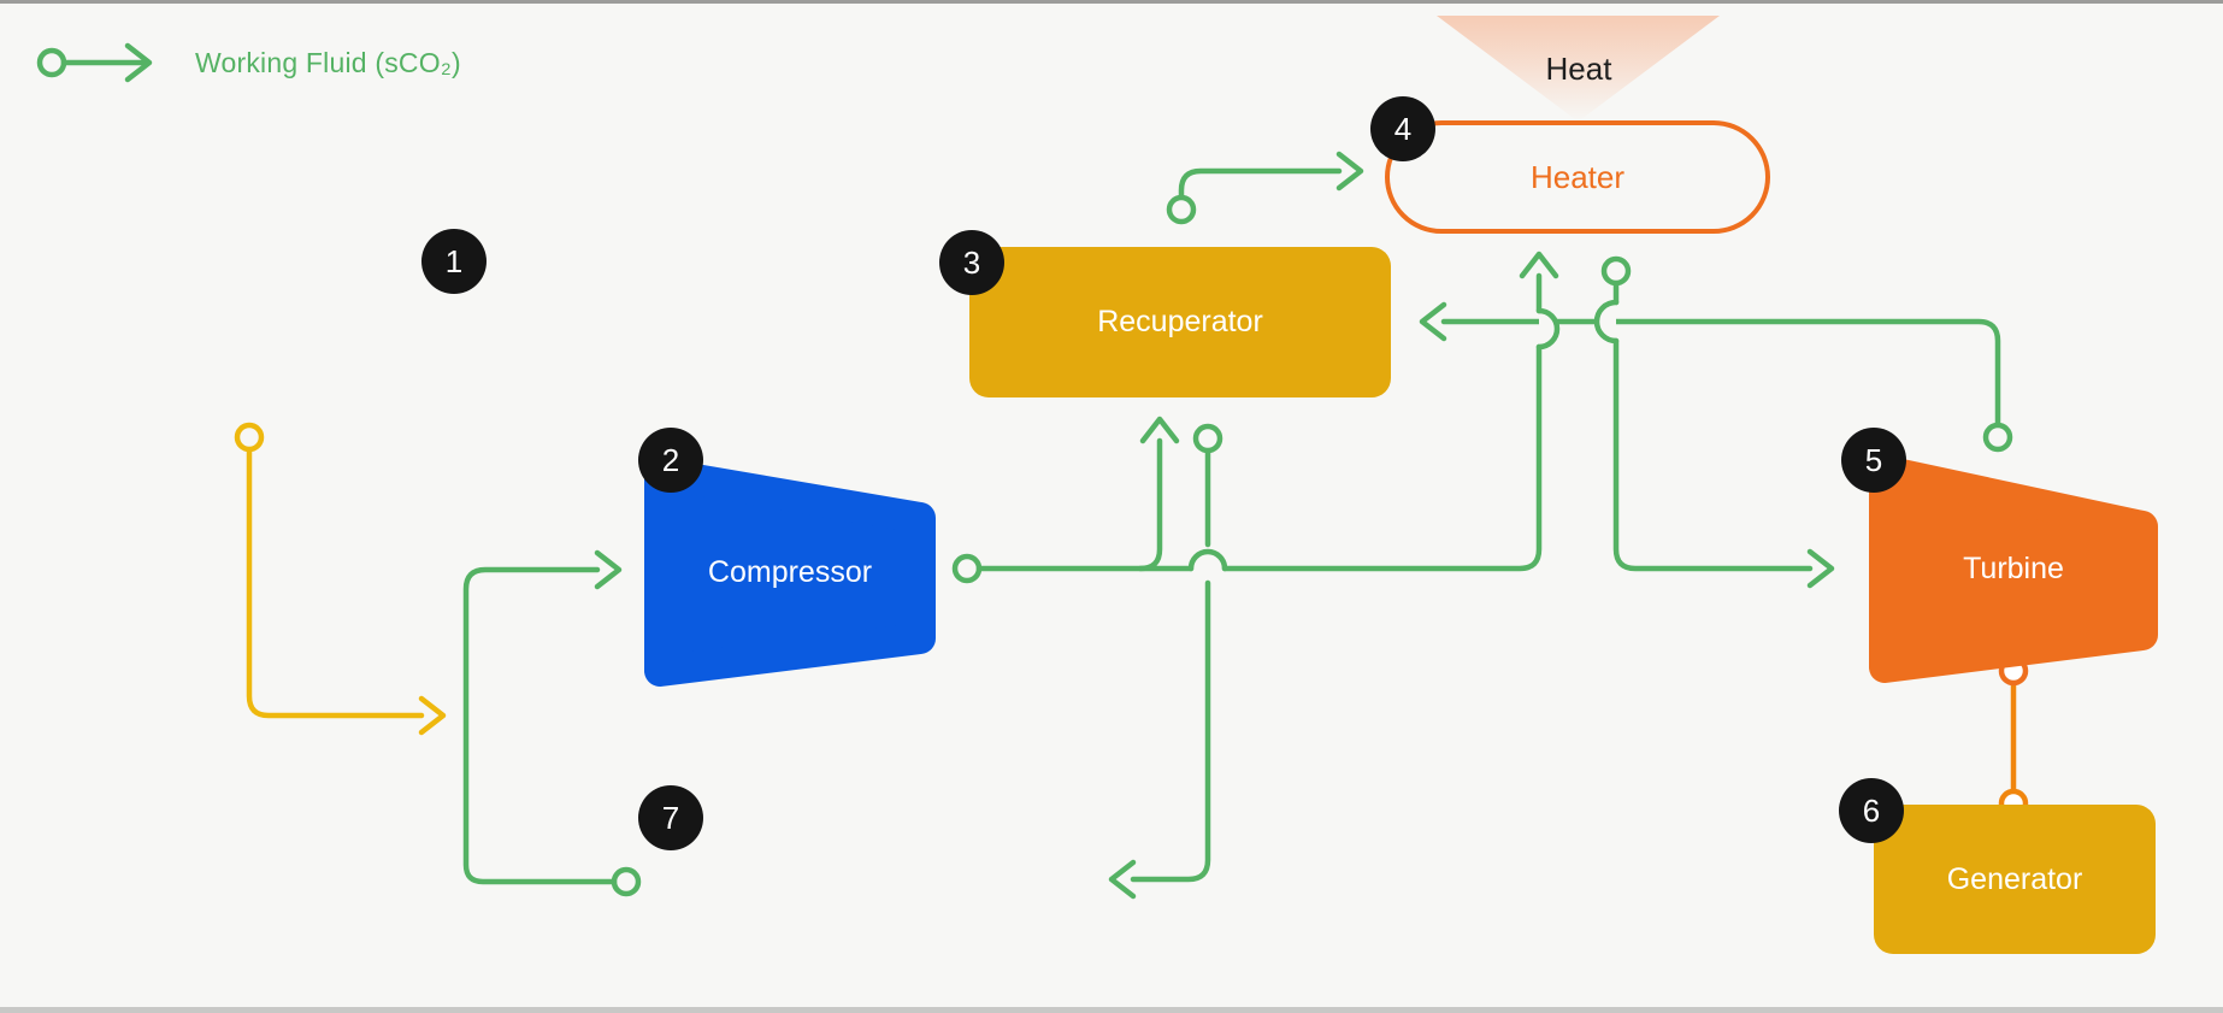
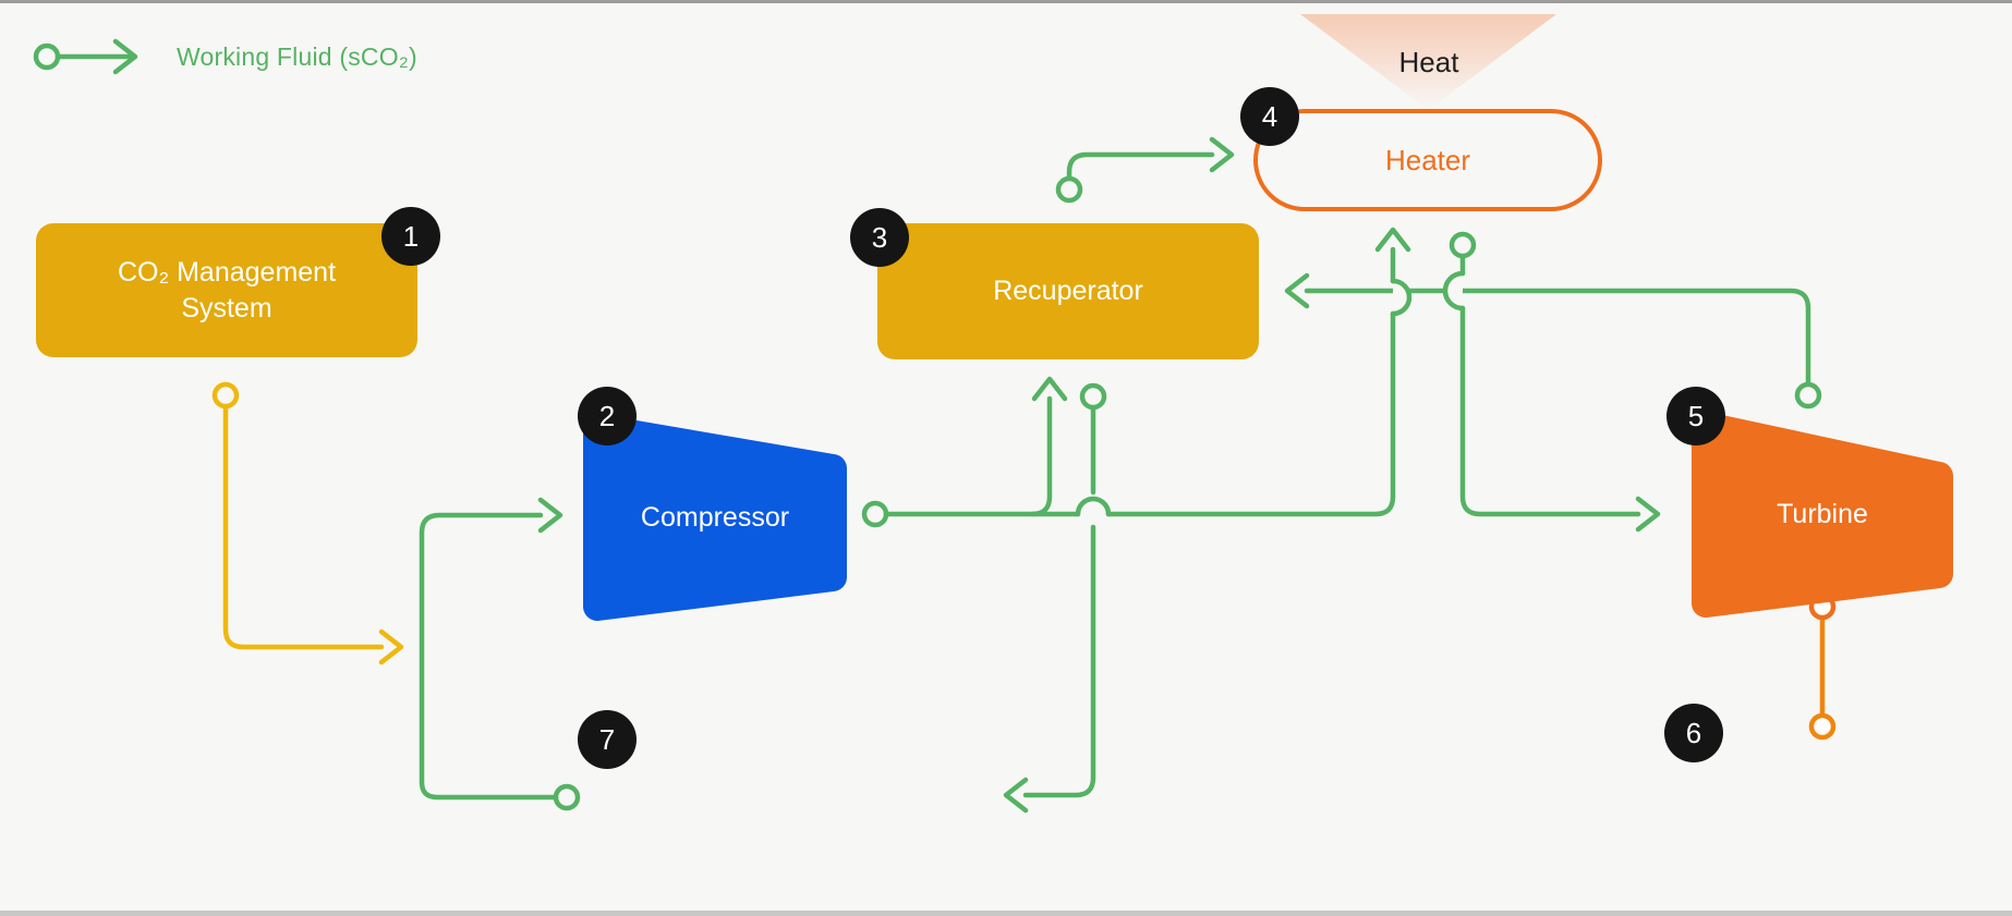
  Working Fluid (sCO₂)
  Heat
+ CO₂ Management
+ System
  Recuperator
  Heater
- Generator
  Compressor
  Turbine
  1
  2
  3
  4
  5
  6
  7
